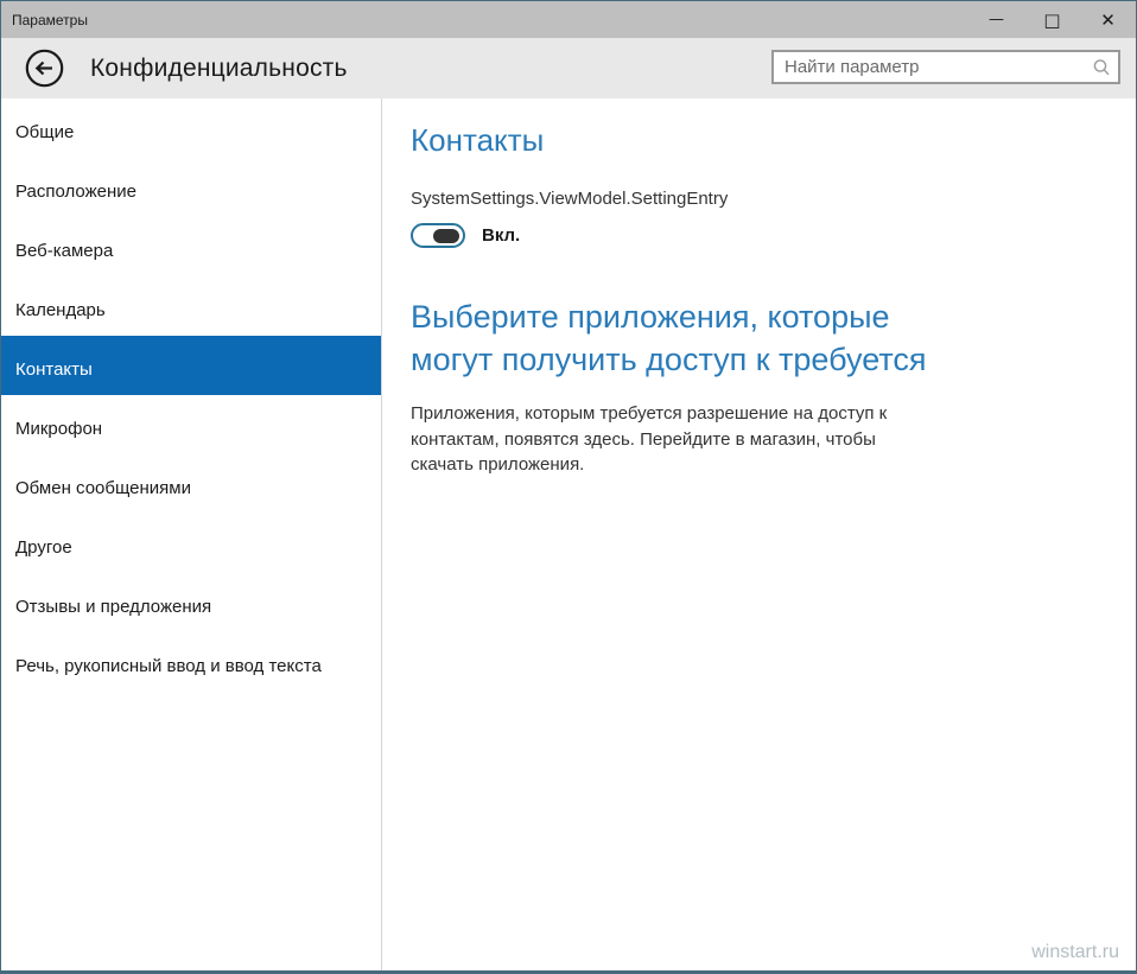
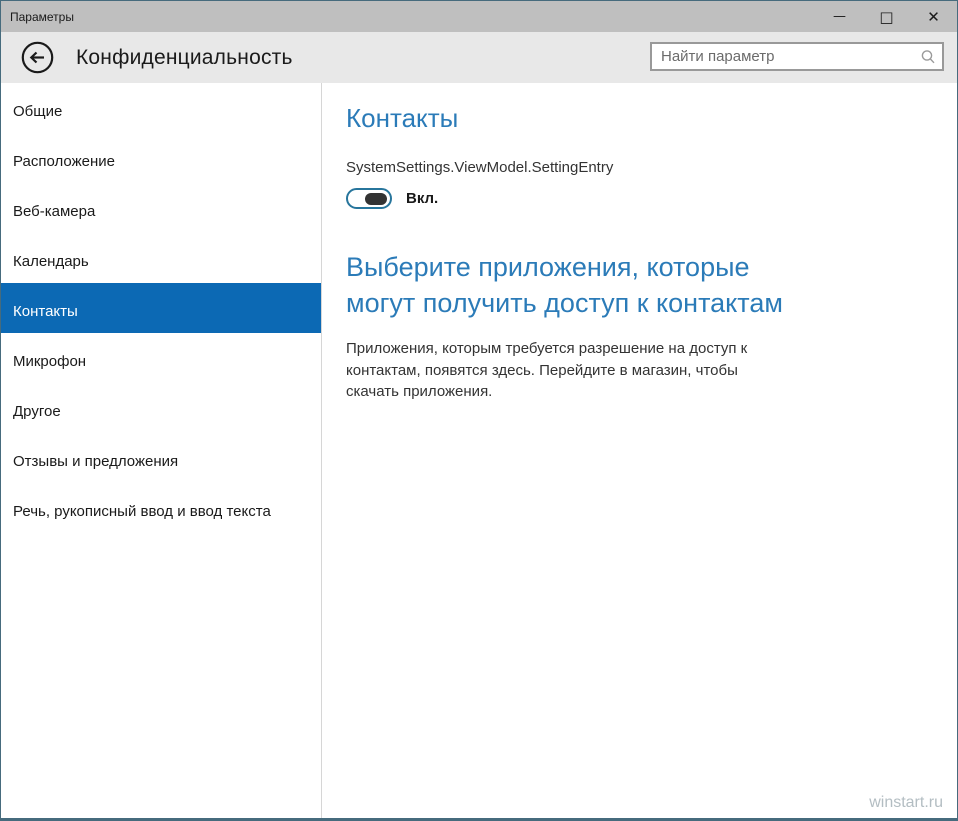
  Параметры
  —
  □
  ✕
  Конфиденциальность
  Найти параметр
  Общие
  Расположение
  Веб-камера
  Календарь
  Контакты
  Микрофон
- Обмен сообщениями
  Другое
  Отзывы и предложения
  Речь, рукописный ввод и ввод текста
  Контакты
  SystemSettings.ViewModel.SettingEntry
  Вкл.
- Выберите приложения, которые могут получить доступ к требуется
+ Выберите приложения, которые могут получить доступ к контактам
  Приложения, которым требуется разрешение на доступ к контактам, появятся здесь. Перейдите в магазин, чтобы скачать приложения.
  winstart.ru
